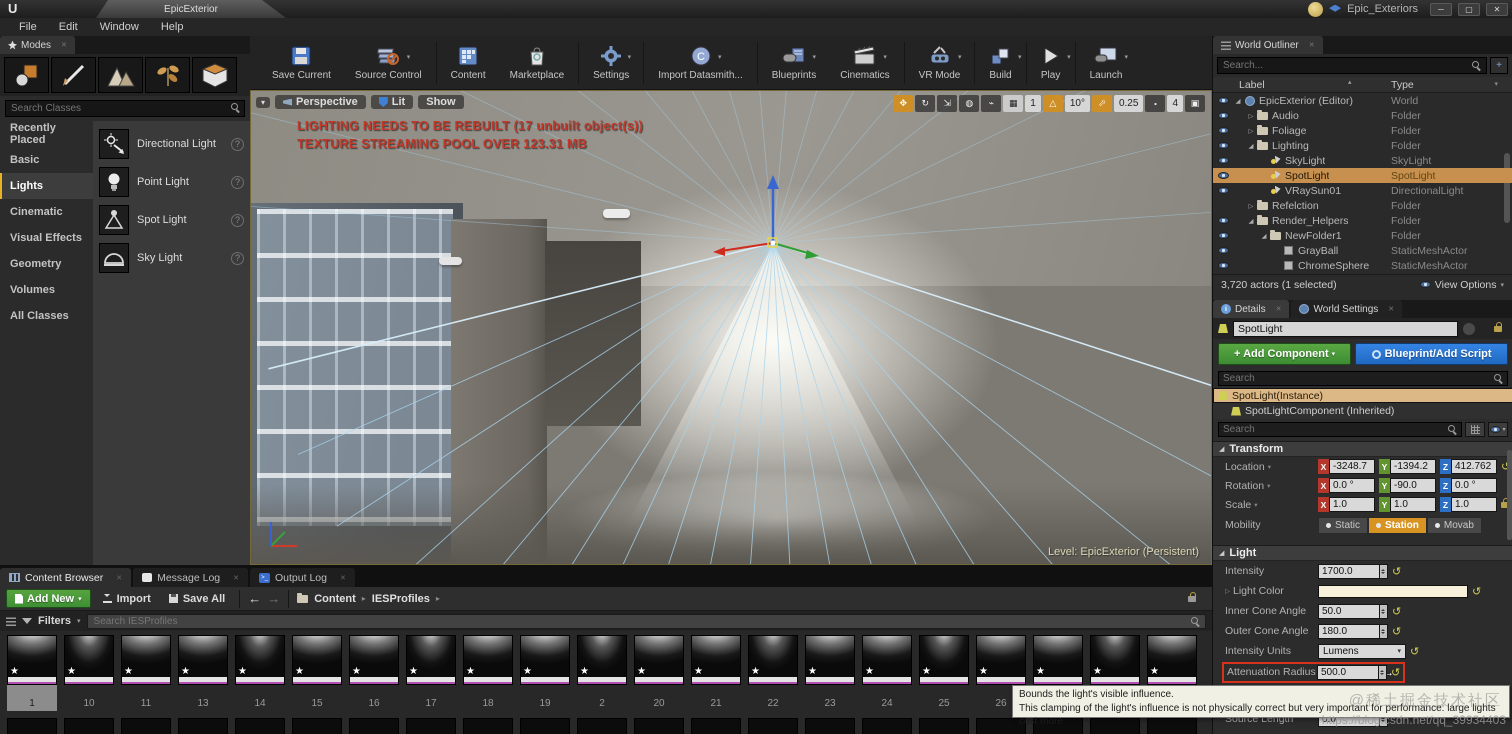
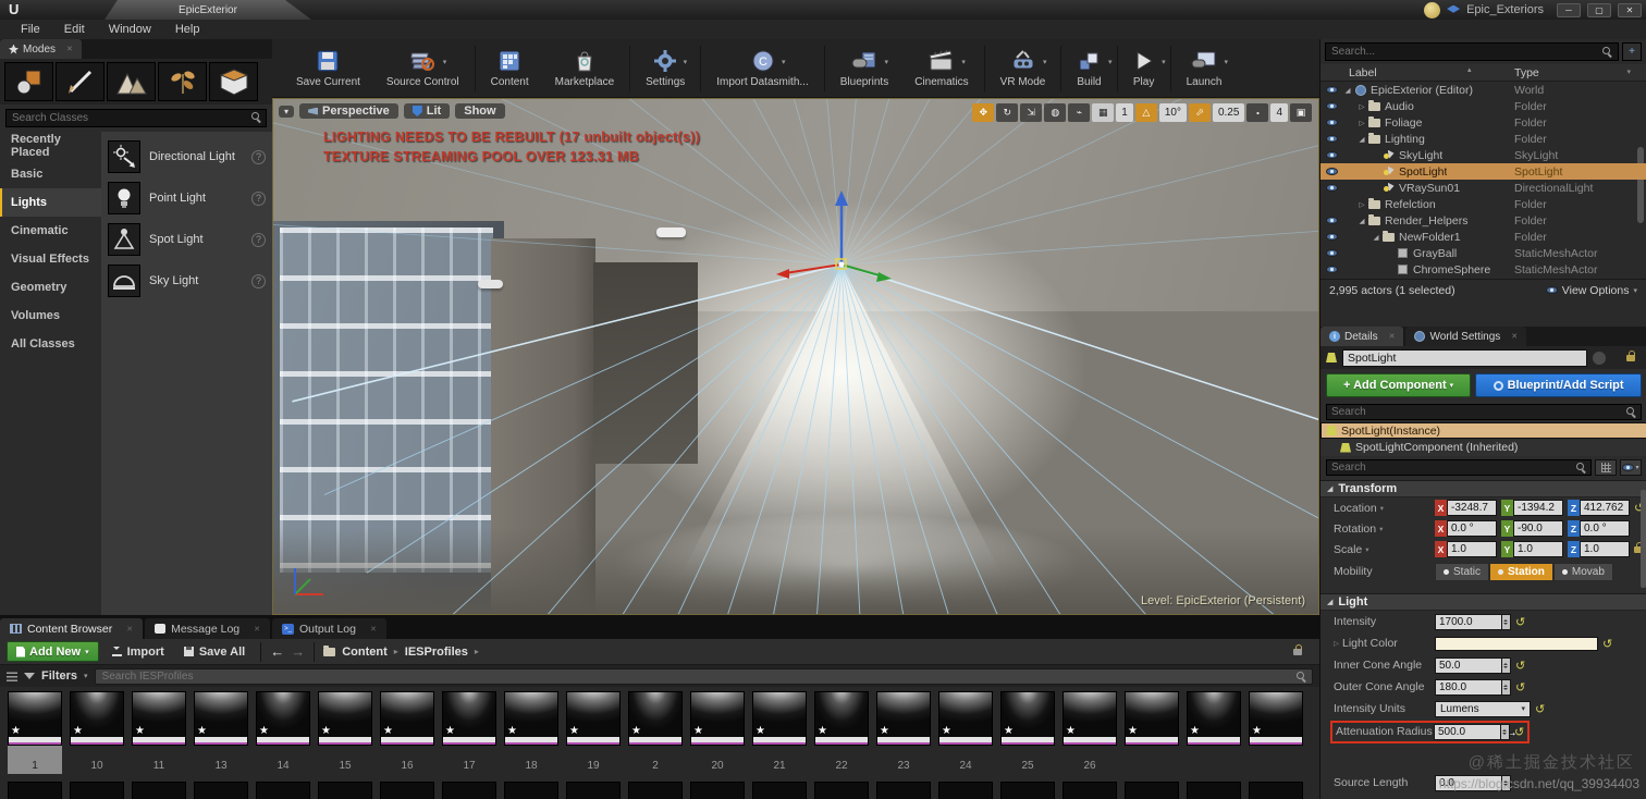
  U
  EpicExterior
  Epic_Exteriors
  ─
  ▢
  ✕
  File
  Edit
  Window
  Help
  Modes
  Search Classes
  Recently Placed
  Basic
  Lights
  Cinematic
  Visual Effects
  Geometry
  Volumes
  All Classes
  Directional Light
  ?
  Point Light
  ?
  Spot Light
  ?
  Sky Light
  ?
  Save Current
  Source Control
  Content
  Marketplace
  Settings
  C
  Import Datasmith...
  Blueprints
  Cinematics
  VR Mode
  Build
  Play
  Launch
  ▾
  Perspective
  Lit
  Show
  ✥
  ↻
  ⇲
  ◍
  ⌁
  ▦
  1
  △
  10°
  ⬀
  0.25
  🞄
  4
  ▣
  LIGHTING NEEDS TO BE REBUILT (17 unbuilt object(s))
  TEXTURE STREAMING POOL OVER 123.31 MB
  Level: EpicExterior (Persistent)
- World Outliner
  Search...
  +
  Label
  Type
  EpicExterior (Editor)
  World
  Audio
  Folder
  Foliage
  Folder
  Lighting
  Folder
  SkyLight
  SkyLight
  SpotLight
  SpotLight
  VRaySun01
  DirectionalLight
  Refelction
  Folder
  Render_Helpers
  Folder
  NewFolder1
  Folder
  GrayBall
  StaticMeshActor
  ChromeSphere
  StaticMeshActor
- 3,720 actors (1 selected)
+ 2,995 actors (1 selected)
  View Options
  Details
  World Settings
  SpotLight
  + Add Component
  Blueprint/Add Script
  Search
  SpotLight(Instance)
  SpotLightComponent (Inherited)
  Search
  Transform
  Location
  X
  -3248.7
  Y
  -1394.2
  Z
  412.762
  ↺
  Rotation
  X
  0.0 °
  Y
  -90.0
  Z
  0.0 °
  Scale
  X
  1.0
  Y
  1.0
  Z
  1.0
  Mobility
  Static
  Station
  Movab
  Light
  Intensity
  1700.0
  ↺
  Light Color
  ↺
  Inner Cone Angle
  50.0
  ↺
  Outer Cone Angle
  180.0
  ↺
  Intensity Units
  Lumens
  ↺
  Attenuation Radius
  500.0
  ↔
  ↺
  Source Length
  0.0
  Content Browser
  Message Log
  Output Log
  Add New
  Import
  Save All
  ←
  →
  Content
  ▸
  IESProfiles
  ▸
  Filters
  Search IESProfiles
  ★
  1
  ★
  10
  ★
  11
  ★
  13
  ★
  14
  ★
  15
  ★
  16
  ★
  17
  ★
  18
  ★
  19
  ★
  2
  ★
  20
  ★
  21
  ★
  22
  ★
  23
  ★
  24
  ★
  25
  ★
  26
  ★
  ★
  ★
- Bounds the light's visible influence.
- This clamping of the light's influence is not physically correct but very important for performance: large lights cost more
  @稀土掘金技术社区
  https://blog.csdn.net/qq_39934403
